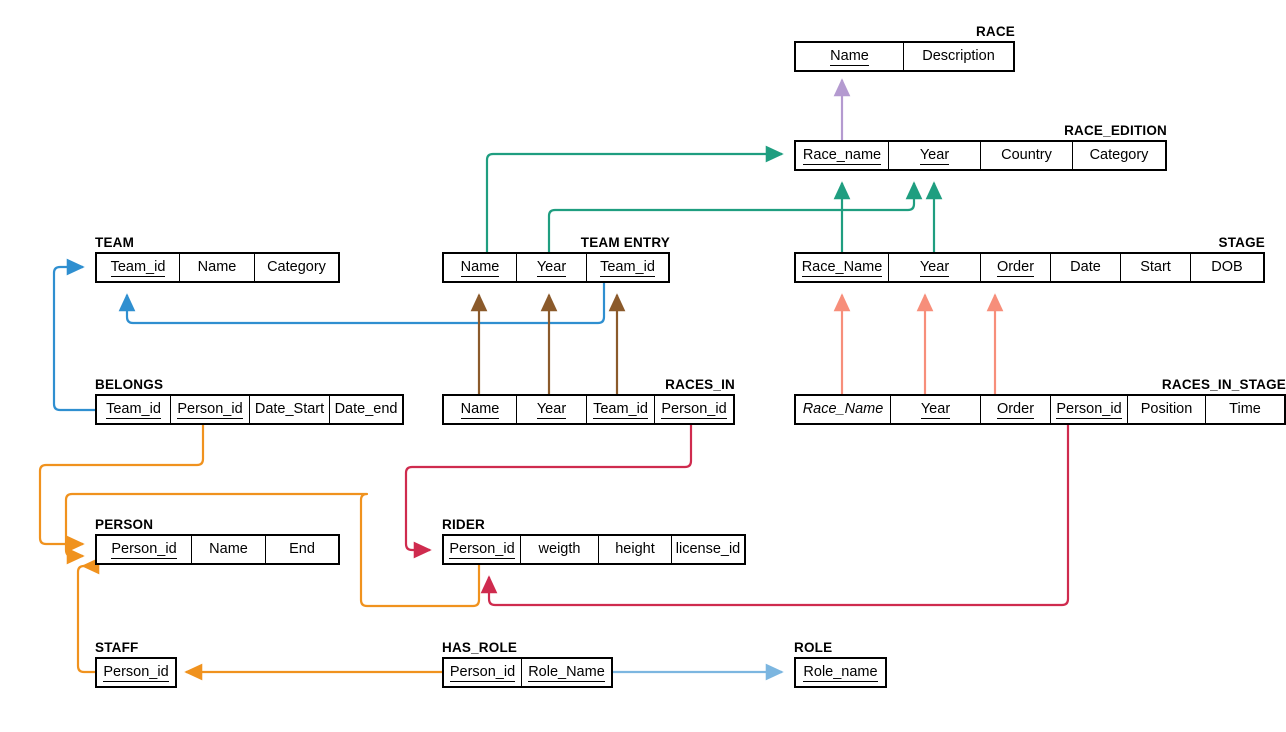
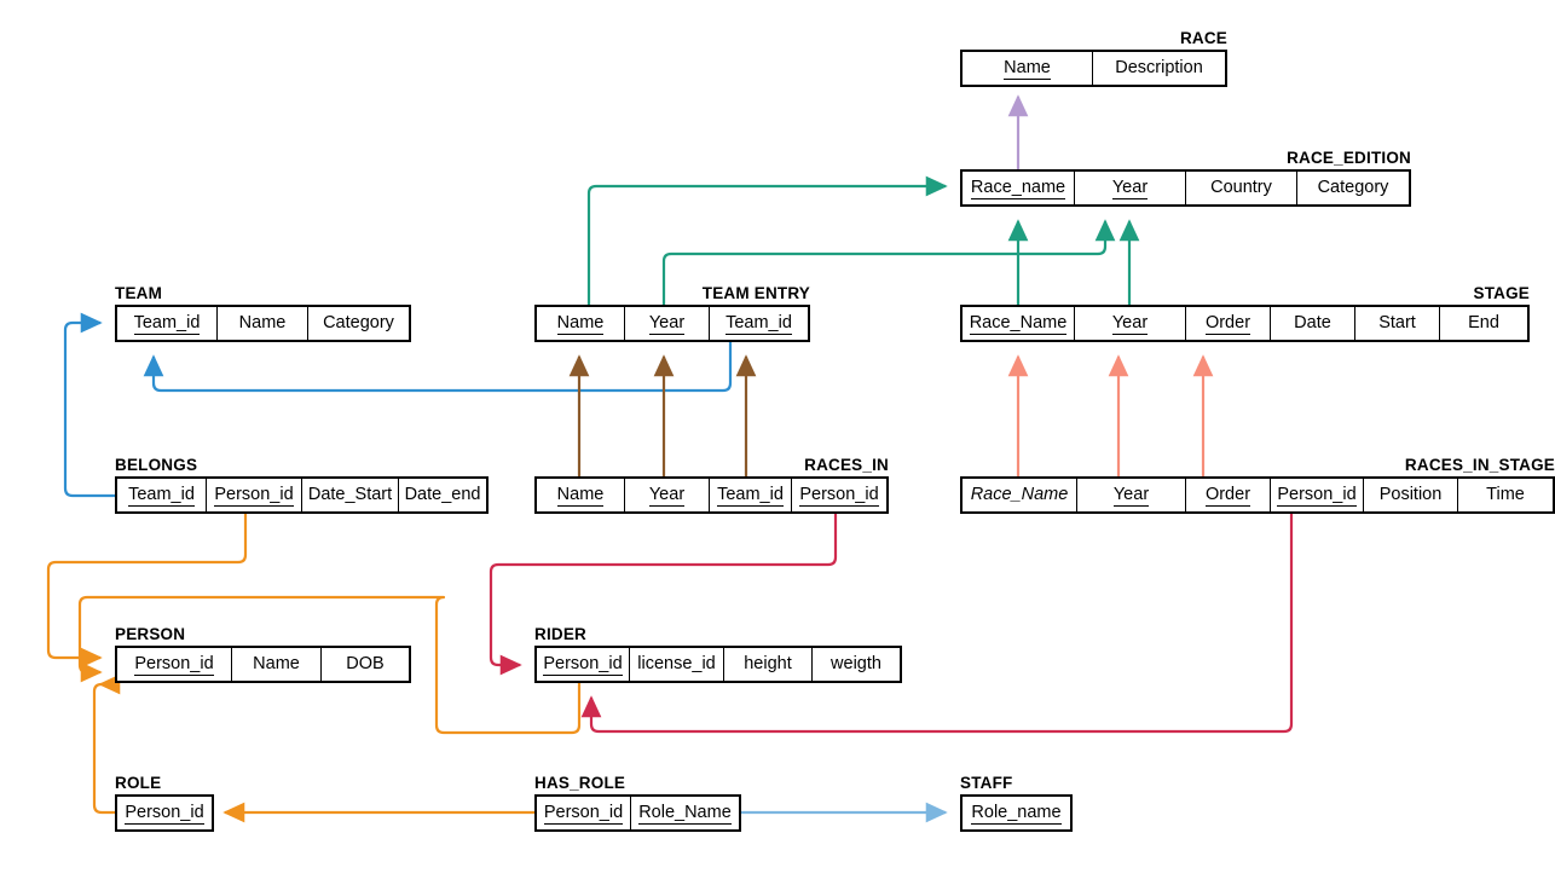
  RACE
  Name
  Description
  RACE_EDITION
  Race_name
  Year
  Country
  Category
  TEAM
  Team_id
  Name
  Category
  TEAM ENTRY
  Name
  Year
  Team_id
  STAGE
  Race_Name
  Year
  Order
  Date
  Start
- DOB
+ End
  BELONGS
  Team_id
  Person_id
  Date_Start
  Date_end
  RACES_IN
  Name
  Year
  Team_id
  Person_id
  RACES_IN_STAGE
  Race_Name
  Year
  Order
  Person_id
  Position
  Time
  PERSON
  Person_id
  Name
- End
+ DOB
  RIDER
  Person_id
- weigth
+ license_id
  height
- license_id
+ weigth
- STAFF
+ ROLE
  Person_id
  HAS_ROLE
  Person_id
  Role_Name
- ROLE
+ STAFF
  Role_name
